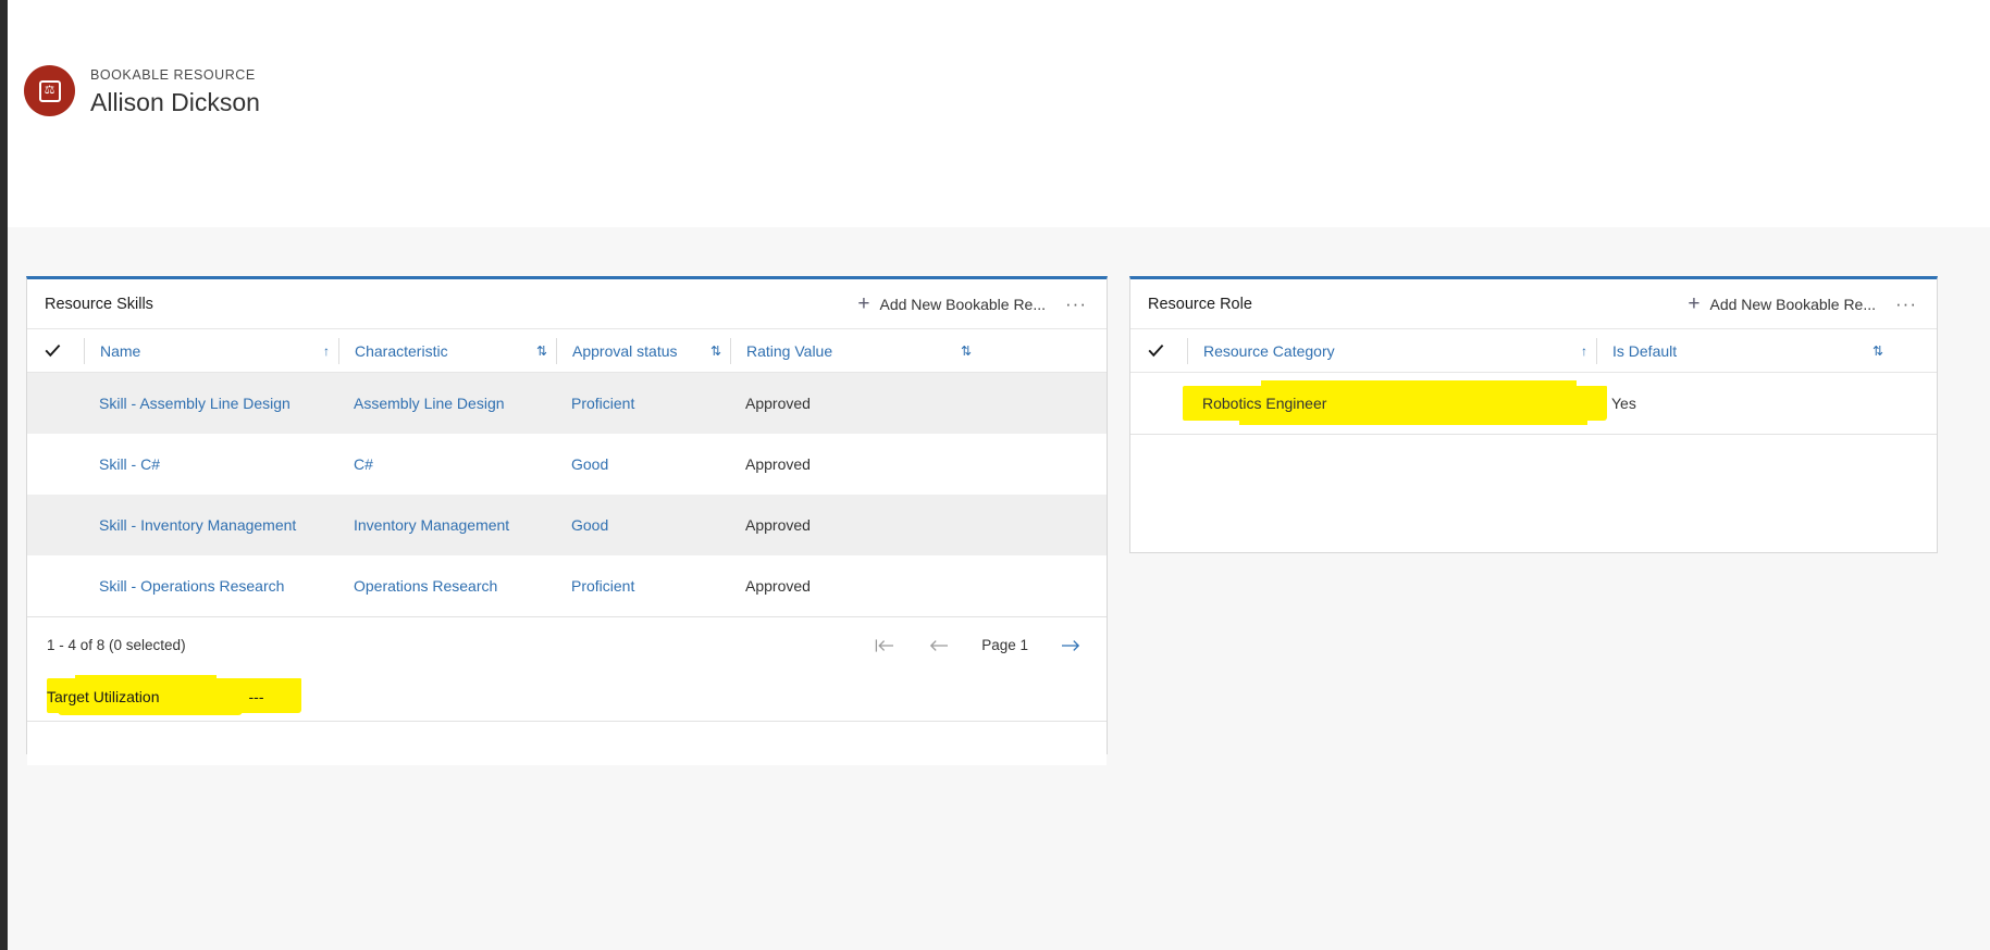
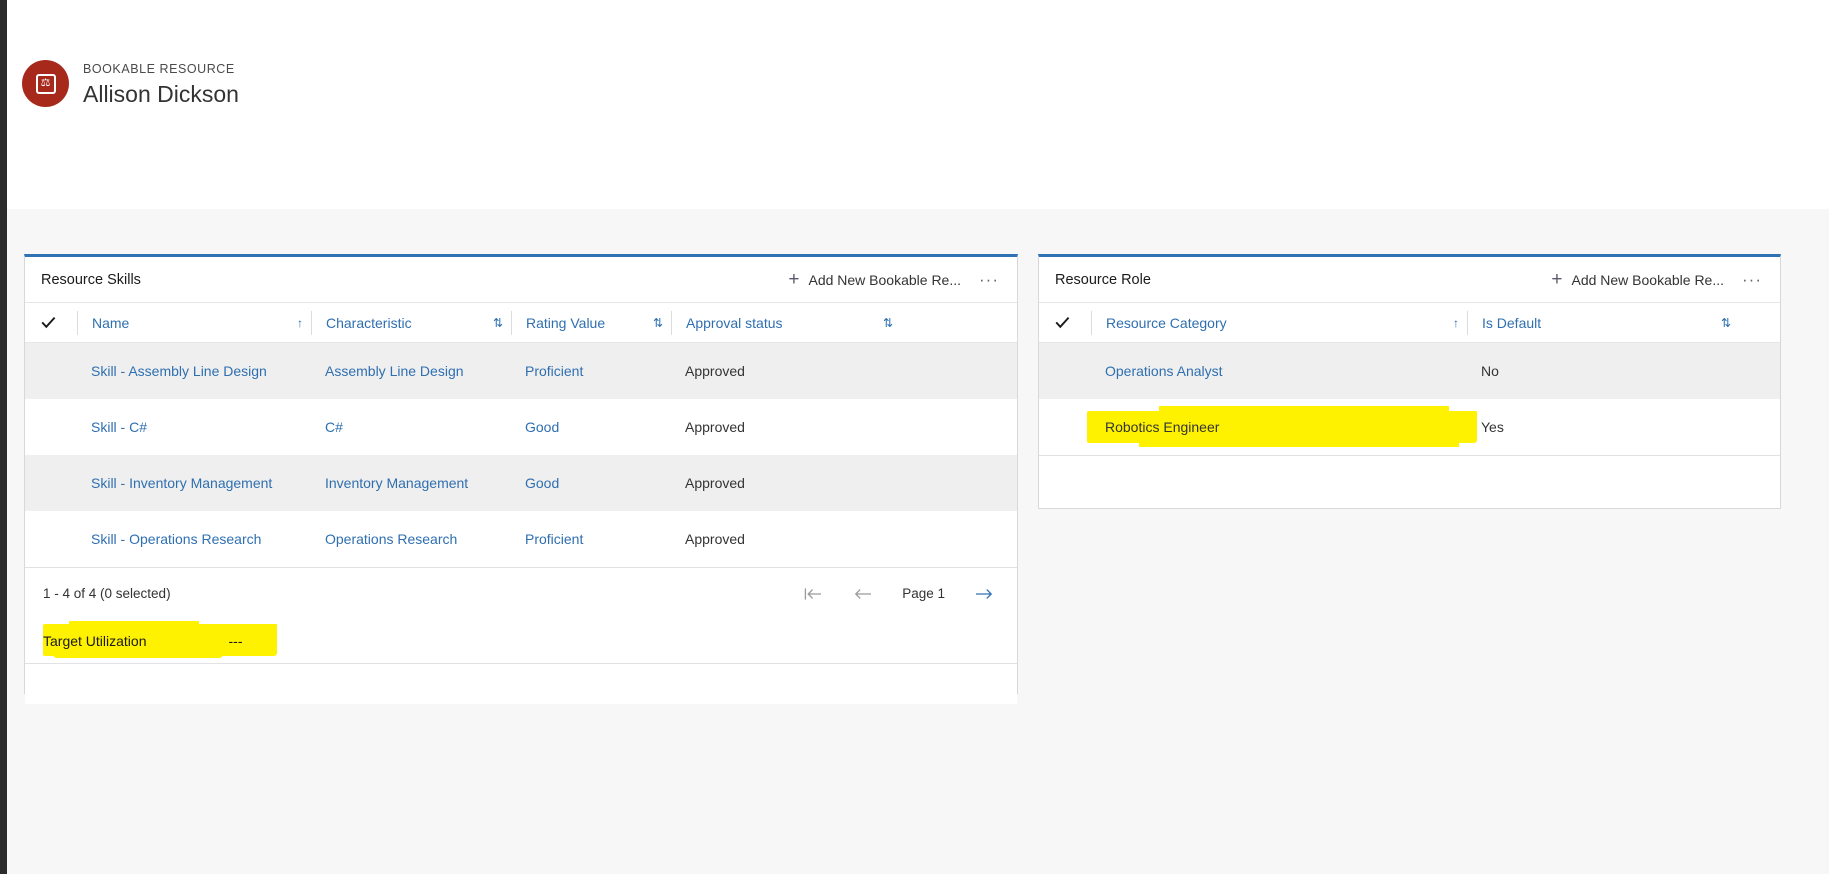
  ⚖
  BOOKABLE RESOURCE
  Allison Dickson
  Resource Skills
  +
  Add New Bookable Re...
  ···
  Name
  ↑
  Characteristic
  ⇅
- Approval status
+ Rating Value
  ⇅
- Rating Value
+ Approval status
  ⇅
  Skill - Assembly Line Design
  Assembly Line Design
  Proficient
  Approved
  Skill - C#
  C#
  Good
  Approved
  Skill - Inventory Management
  Inventory Management
  Good
  Approved
  Skill - Operations Research
  Operations Research
  Proficient
  Approved
- 1 - 4 of 8 (0 selected)
+ 1 - 4 of 4 (0 selected)
  Page 1
  Target Utilization
  ---
  Resource Role
  +
  Add New Bookable Re...
  ···
  Resource Category
  ↑
  Is Default
  ⇅
+ Operations Analyst
+ No
  Robotics Engineer
  Yes
